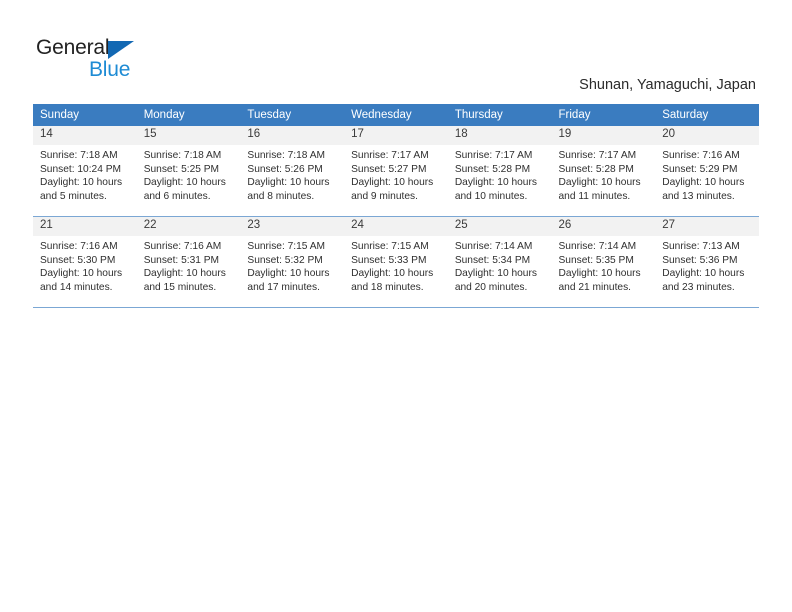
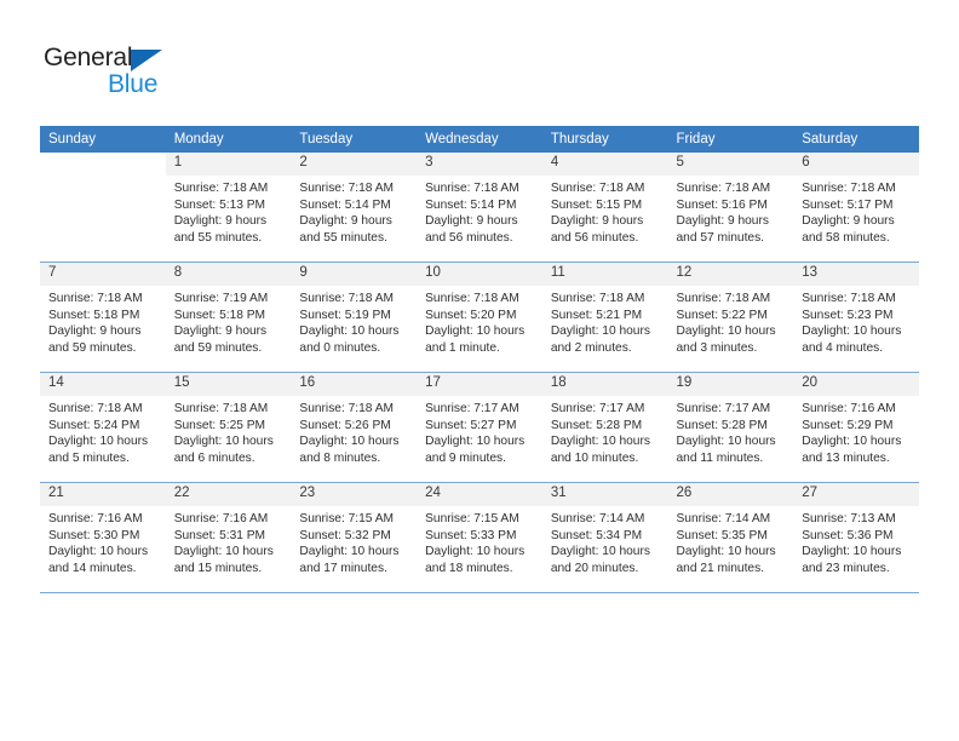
  General
  Blue
- Shunan, Yamaguchi, Japan
  Sunday	Monday	Tuesday	Wednesday	Thursday	Friday	Saturday
+ 	1Sunrise: 7:18 AMSunset: 5:13 PMDaylight: 9 hoursand 55 minutes.	2Sunrise: 7:18 AMSunset: 5:14 PMDaylight: 9 hoursand 55 minutes.	3Sunrise: 7:18 AMSunset: 5:14 PMDaylight: 9 hoursand 56 minutes.	4Sunrise: 7:18 AMSunset: 5:15 PMDaylight: 9 hoursand 56 minutes.	5Sunrise: 7:18 AMSunset: 5:16 PMDaylight: 9 hoursand 57 minutes.	6Sunrise: 7:18 AMSunset: 5:17 PMDaylight: 9 hoursand 58 minutes.
+ 7Sunrise: 7:18 AMSunset: 5:18 PMDaylight: 9 hoursand 59 minutes.	8Sunrise: 7:19 AMSunset: 5:18 PMDaylight: 9 hoursand 59 minutes.	9Sunrise: 7:18 AMSunset: 5:19 PMDaylight: 10 hoursand 0 minutes.	10Sunrise: 7:18 AMSunset: 5:20 PMDaylight: 10 hoursand 1 minute.	11Sunrise: 7:18 AMSunset: 5:21 PMDaylight: 10 hoursand 2 minutes.	12Sunrise: 7:18 AMSunset: 5:22 PMDaylight: 10 hoursand 3 minutes.	13Sunrise: 7:18 AMSunset: 5:23 PMDaylight: 10 hoursand 4 minutes.
- 14Sunrise: 7:18 AMSunset: 10:24 PMDaylight: 10 hoursand 5 minutes.	15Sunrise: 7:18 AMSunset: 5:25 PMDaylight: 10 hoursand 6 minutes.	16Sunrise: 7:18 AMSunset: 5:26 PMDaylight: 10 hoursand 8 minutes.	17Sunrise: 7:17 AMSunset: 5:27 PMDaylight: 10 hoursand 9 minutes.	18Sunrise: 7:17 AMSunset: 5:28 PMDaylight: 10 hoursand 10 minutes.	19Sunrise: 7:17 AMSunset: 5:28 PMDaylight: 10 hoursand 11 minutes.	20Sunrise: 7:16 AMSunset: 5:29 PMDaylight: 10 hoursand 13 minutes.
+ 14Sunrise: 7:18 AMSunset: 5:24 PMDaylight: 10 hoursand 5 minutes.	15Sunrise: 7:18 AMSunset: 5:25 PMDaylight: 10 hoursand 6 minutes.	16Sunrise: 7:18 AMSunset: 5:26 PMDaylight: 10 hoursand 8 minutes.	17Sunrise: 7:17 AMSunset: 5:27 PMDaylight: 10 hoursand 9 minutes.	18Sunrise: 7:17 AMSunset: 5:28 PMDaylight: 10 hoursand 10 minutes.	19Sunrise: 7:17 AMSunset: 5:28 PMDaylight: 10 hoursand 11 minutes.	20Sunrise: 7:16 AMSunset: 5:29 PMDaylight: 10 hoursand 13 minutes.
- 21Sunrise: 7:16 AMSunset: 5:30 PMDaylight: 10 hoursand 14 minutes.	22Sunrise: 7:16 AMSunset: 5:31 PMDaylight: 10 hoursand 15 minutes.	23Sunrise: 7:15 AMSunset: 5:32 PMDaylight: 10 hoursand 17 minutes.	24Sunrise: 7:15 AMSunset: 5:33 PMDaylight: 10 hoursand 18 minutes.	25Sunrise: 7:14 AMSunset: 5:34 PMDaylight: 10 hoursand 20 minutes.	26Sunrise: 7:14 AMSunset: 5:35 PMDaylight: 10 hoursand 21 minutes.	27Sunrise: 7:13 AMSunset: 5:36 PMDaylight: 10 hoursand 23 minutes.
+ 21Sunrise: 7:16 AMSunset: 5:30 PMDaylight: 10 hoursand 14 minutes.	22Sunrise: 7:16 AMSunset: 5:31 PMDaylight: 10 hoursand 15 minutes.	23Sunrise: 7:15 AMSunset: 5:32 PMDaylight: 10 hoursand 17 minutes.	24Sunrise: 7:15 AMSunset: 5:33 PMDaylight: 10 hoursand 18 minutes.	31Sunrise: 7:14 AMSunset: 5:34 PMDaylight: 10 hoursand 20 minutes.	26Sunrise: 7:14 AMSunset: 5:35 PMDaylight: 10 hoursand 21 minutes.	27Sunrise: 7:13 AMSunset: 5:36 PMDaylight: 10 hoursand 23 minutes.
